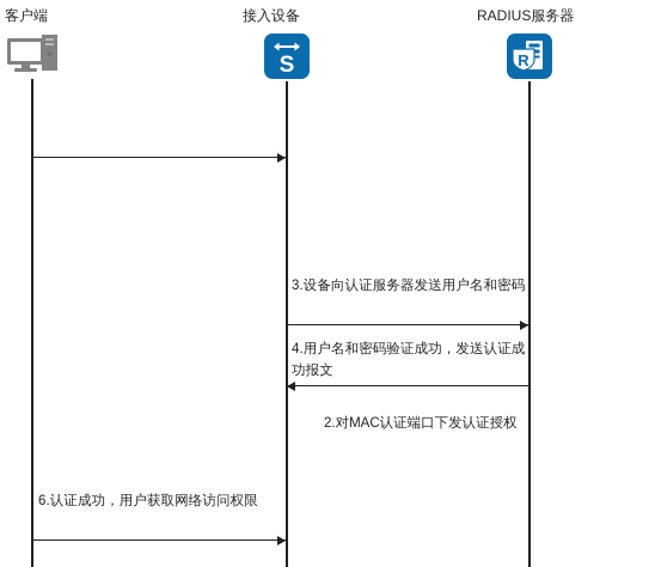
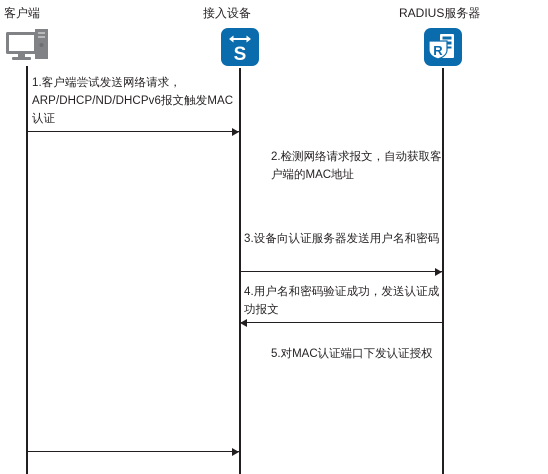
  客户端
  接入设备
  RADIUS服务器
  S
  R
+ 1.客户端尝试发送网络请求，ARP/DHCP/ND/DHCPv6报文触发MAC认证
+ 2.检测网络请求报文，自动获取客户端的MAC地址
  3.设备向认证服务器发送用户名和密码
  4.用户名和密码验证成功，发送认证成功报文
- 2.对MAC认证端口下发认证授权
+ 5.对MAC认证端口下发认证授权
- 6.认证成功，用户获取网络访问权限
